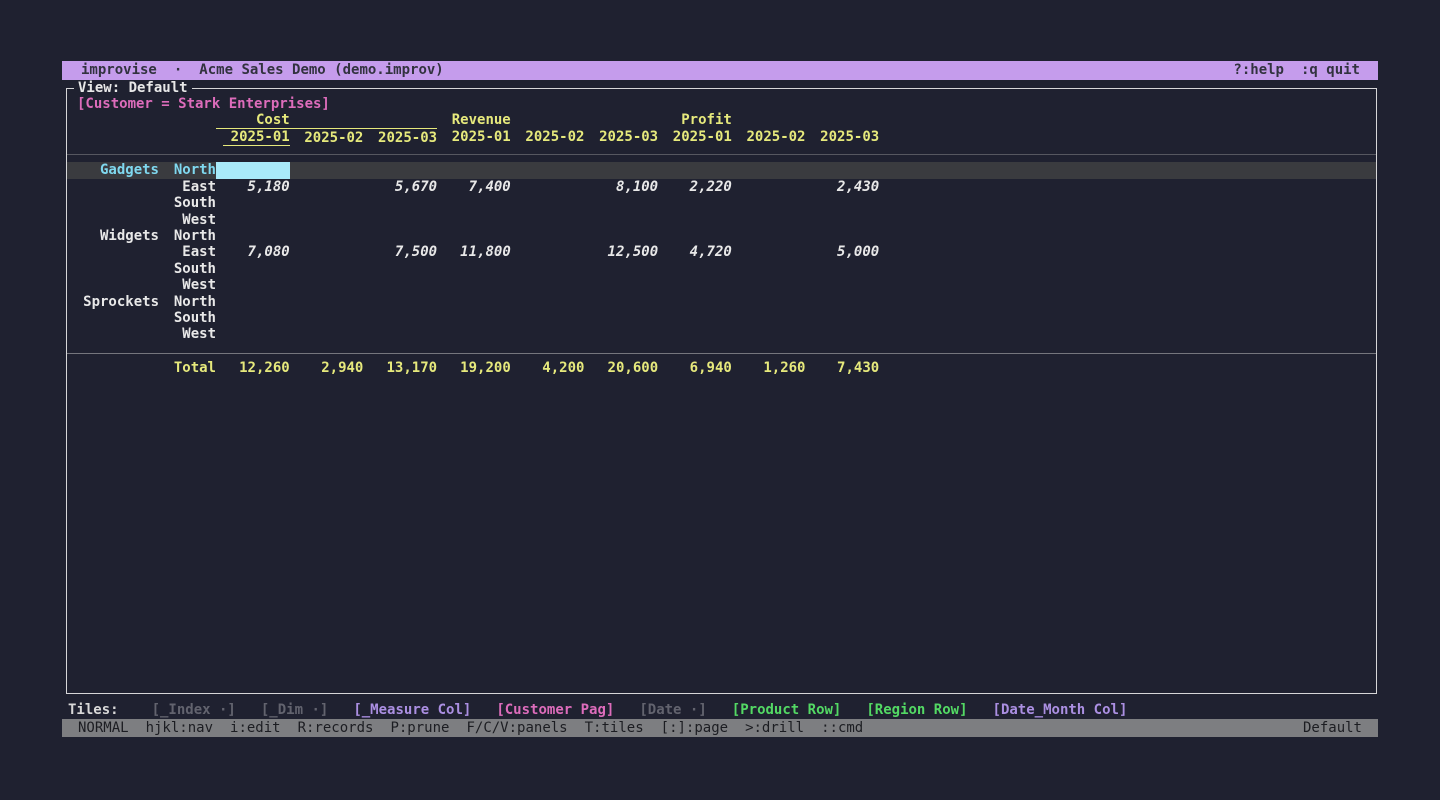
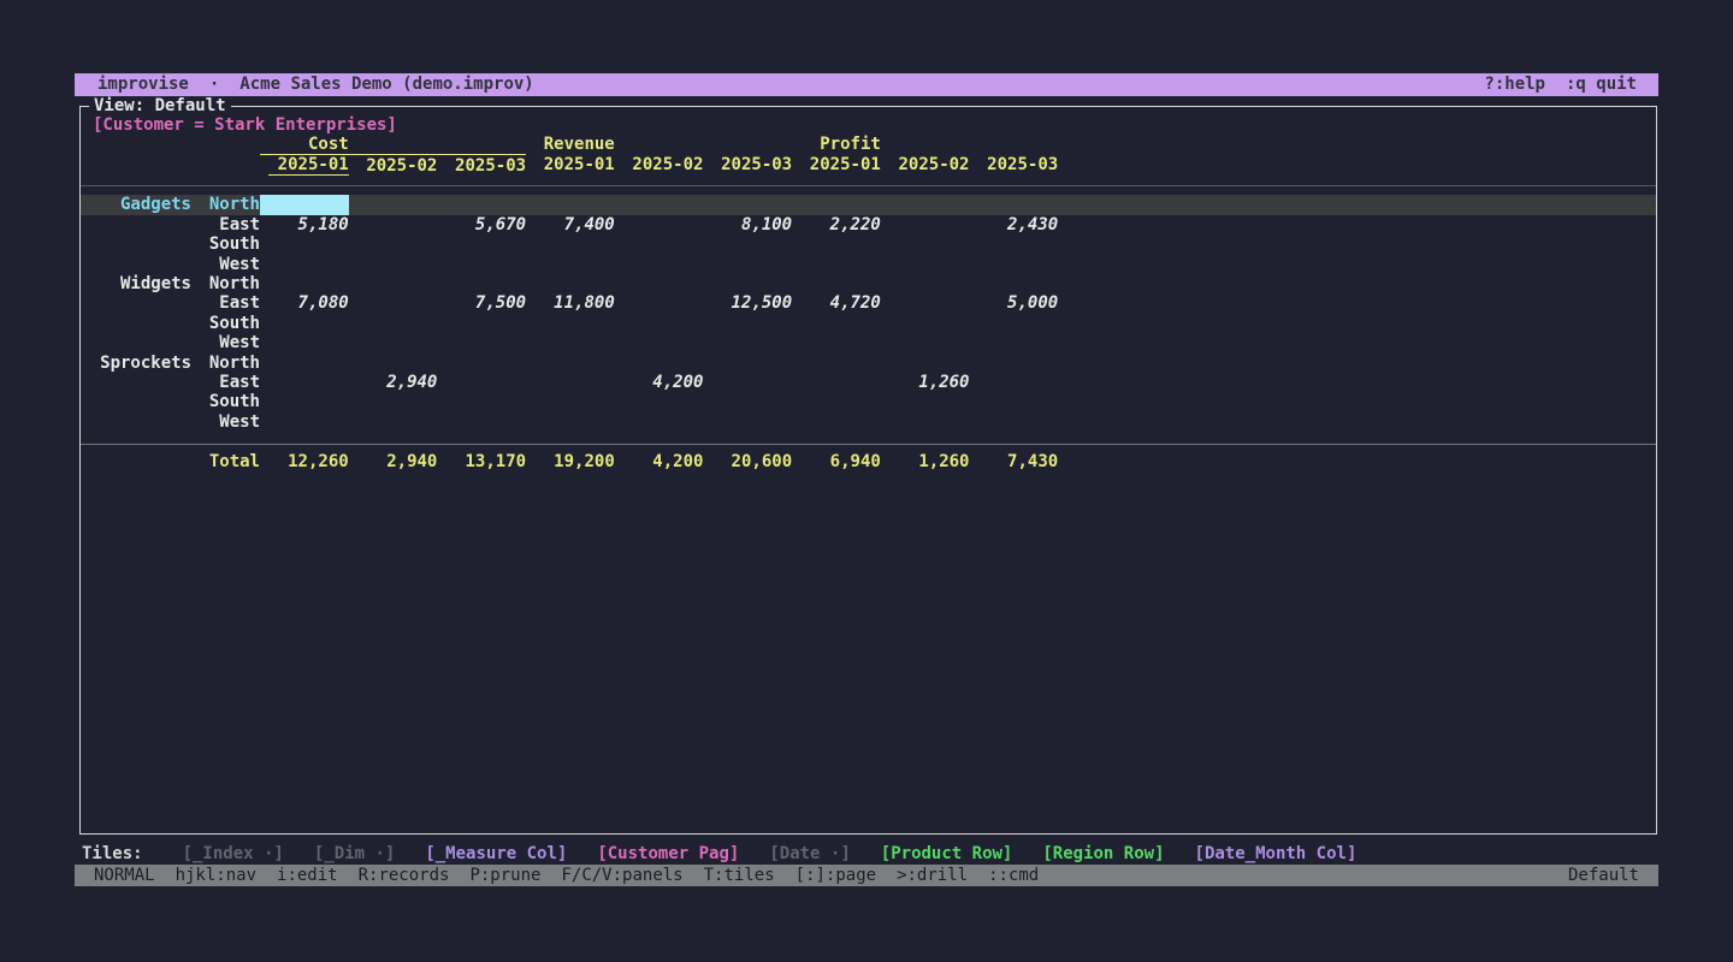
  improvise
  ·
  Acme Sales Demo (demo.improv)
  ?:help
  :q quit
  View: Default
  [Customer = Stark Enterprises]
  	Cost			Revenue			Profit
  	2025-01	2025-02	2025-03	2025-01	2025-02	2025-03	2025-01	2025-02	2025-03
  Gadgets	North
  	East	5,180		5,670	7,400		8,100	2,220		2,430
  	South
  	West
  Widgets	North
  	East	7,080		7,500	11,800		12,500	4,720		5,000
  	South
  	West
  Sprockets	North
+ 	East		2,940			4,200			1,260
  	South
  	West
  Total	12,260	2,940	13,170	19,200	4,200	20,600	6,940	1,260	7,430
  Tiles:
  [_Index ·]
  [_Dim ·]
  [_Measure Col]
  [Customer Pag]
  [Date ·]
  [Product Row]
  [Region Row]
  [Date_Month Col]
  NORMAL
  hjkl:nav
  i:edit
  R:records
  P:prune
  F/C/V:panels
  T:tiles
  [:]:page
  >:drill
  ::cmd
  Default
